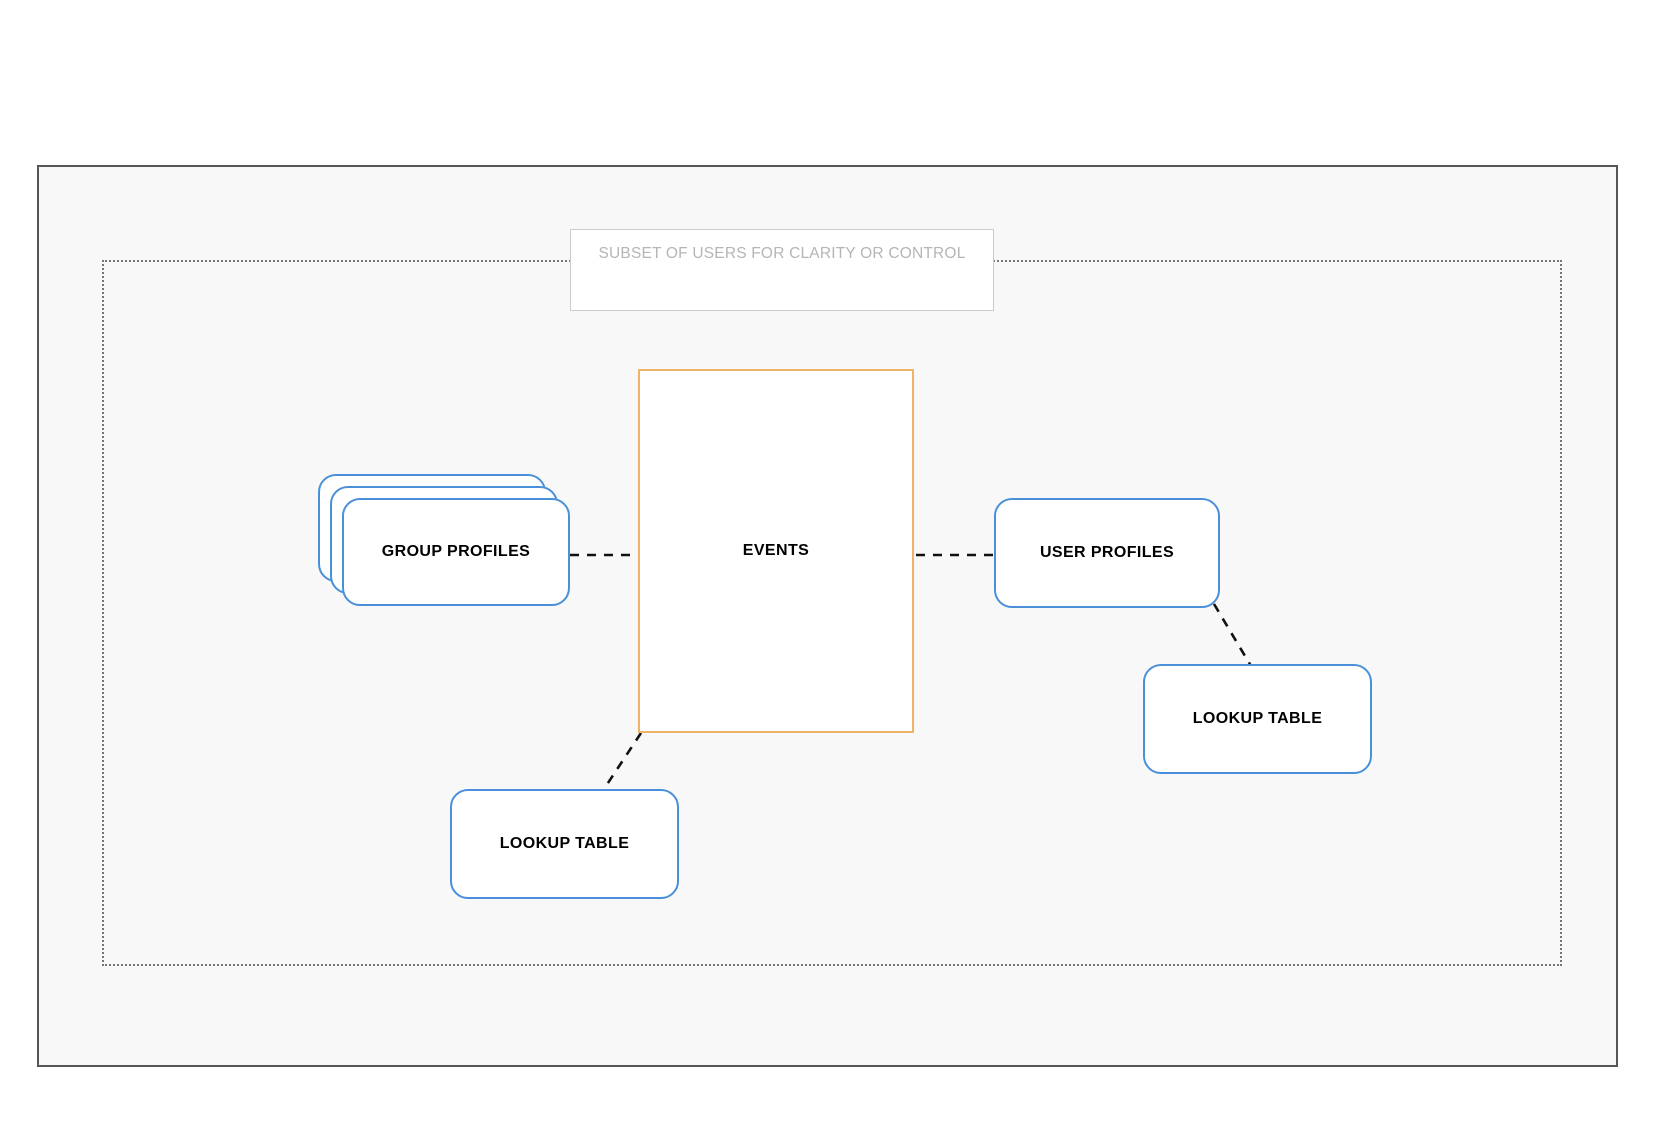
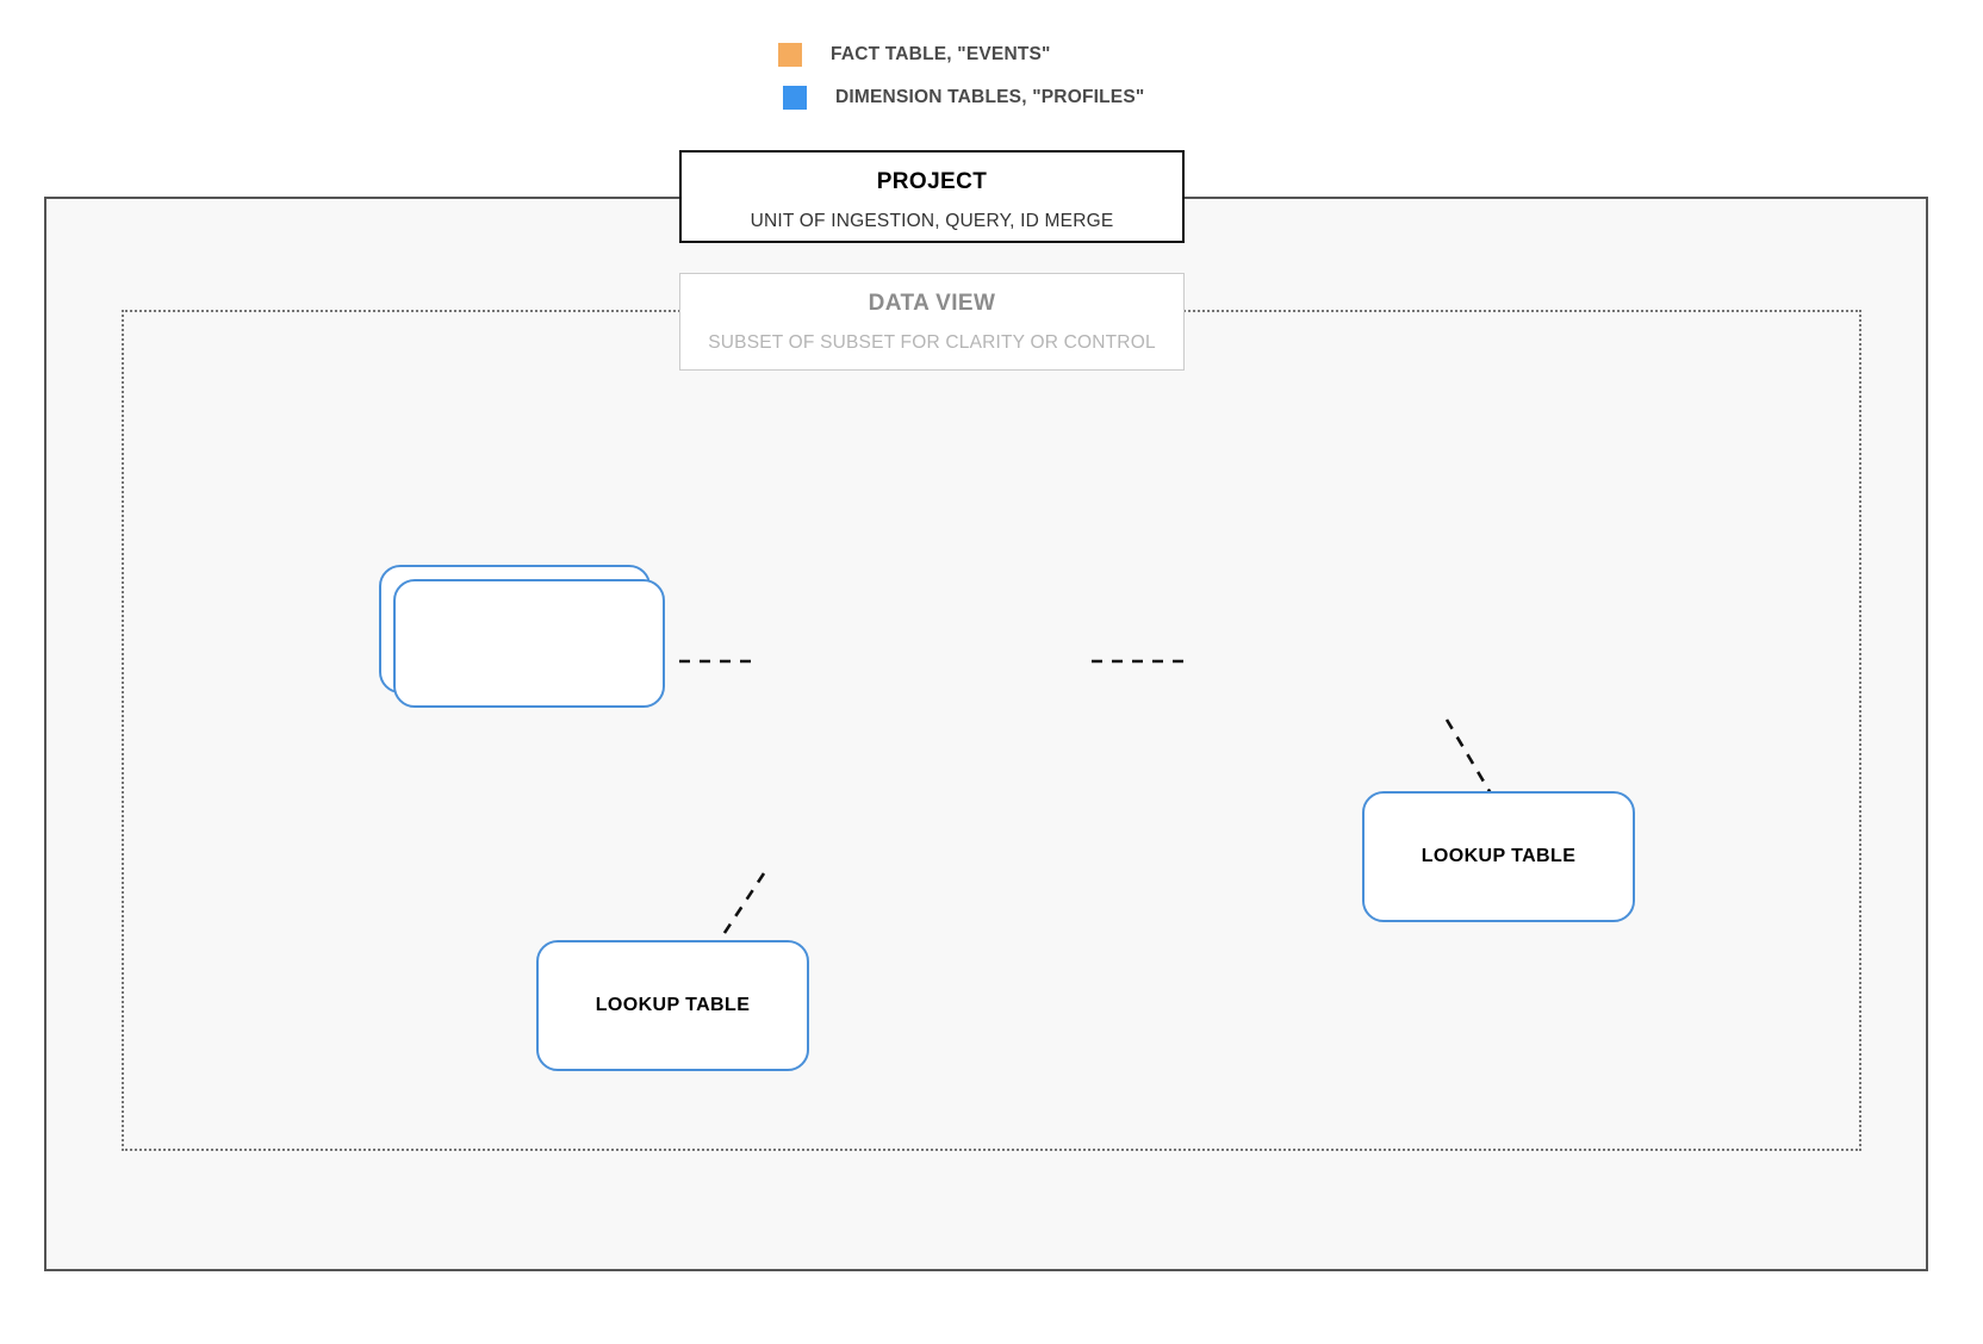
+ FACT TABLE, "EVENTS"
+ DIMENSION TABLES, "PROFILES"
+ PROJECT
+ UNIT OF INGESTION, QUERY, ID MERGE
+ DATA VIEW
- SUBSET OF USERS FOR CLARITY OR CONTROL
+ SUBSET OF SUBSET FOR CLARITY OR CONTROL
- EVENTS
- GROUP PROFILES
- USER PROFILES
  LOOKUP TABLE
  LOOKUP TABLE
